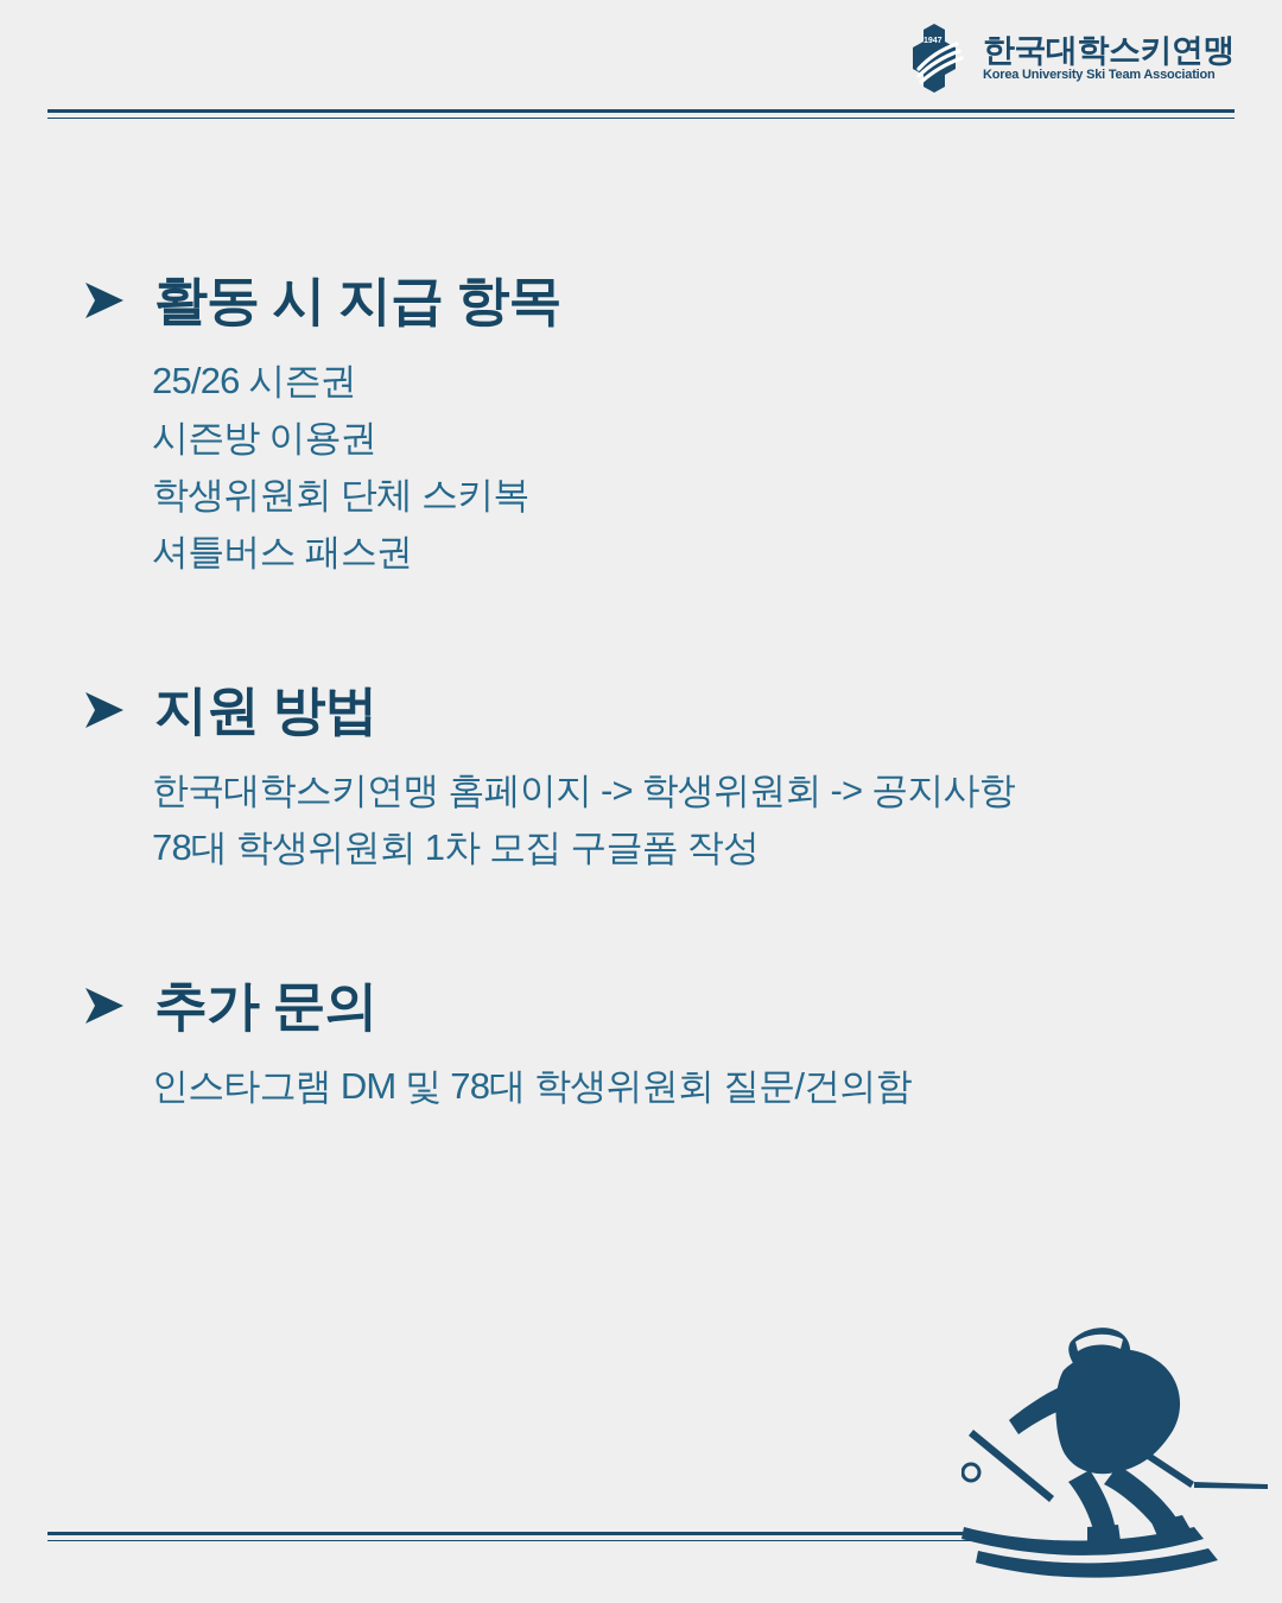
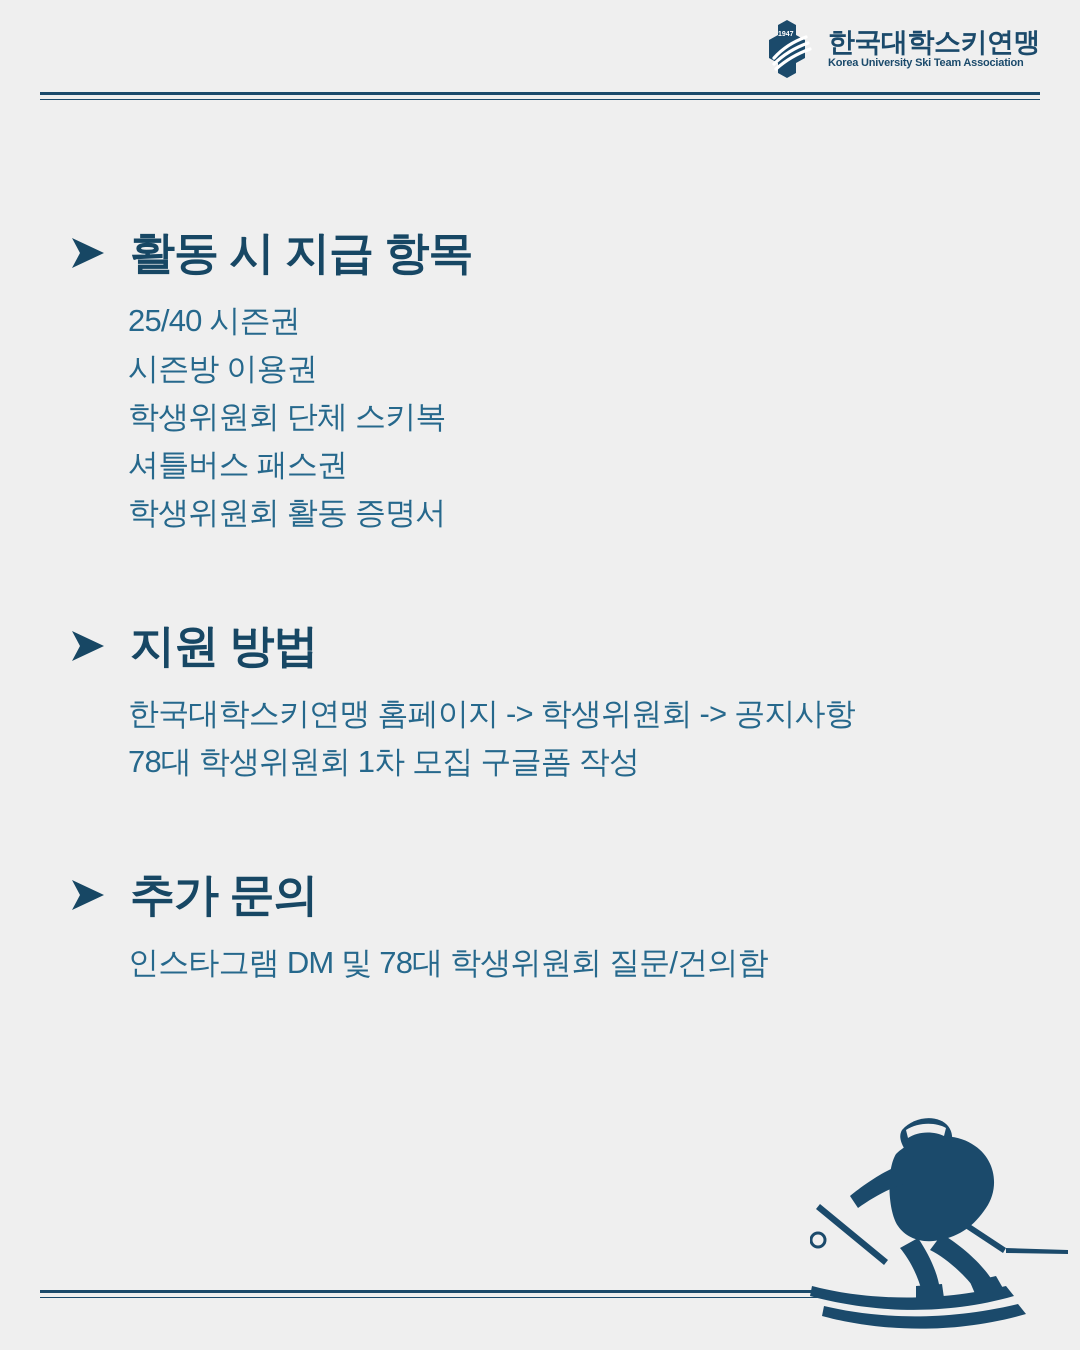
  한국대학스키연맹
  Korea University Ski Team Association
  활동 시 지급 항목
- 25/26 시즌권
+ 25/40 시즌권
  시즌방 이용권
  학생위원회 단체 스키복
  셔틀버스 패스권
+ 학생위원회 활동 증명서
  지원 방법
  한국대학스키연맹 홈페이지 -> 학생위원회 -> 공지사항
  78대 학생위원회 1차 모집 구글폼 작성
  추가 문의
  인스타그램 DM 및 78대 학생위원회 질문/건의함
